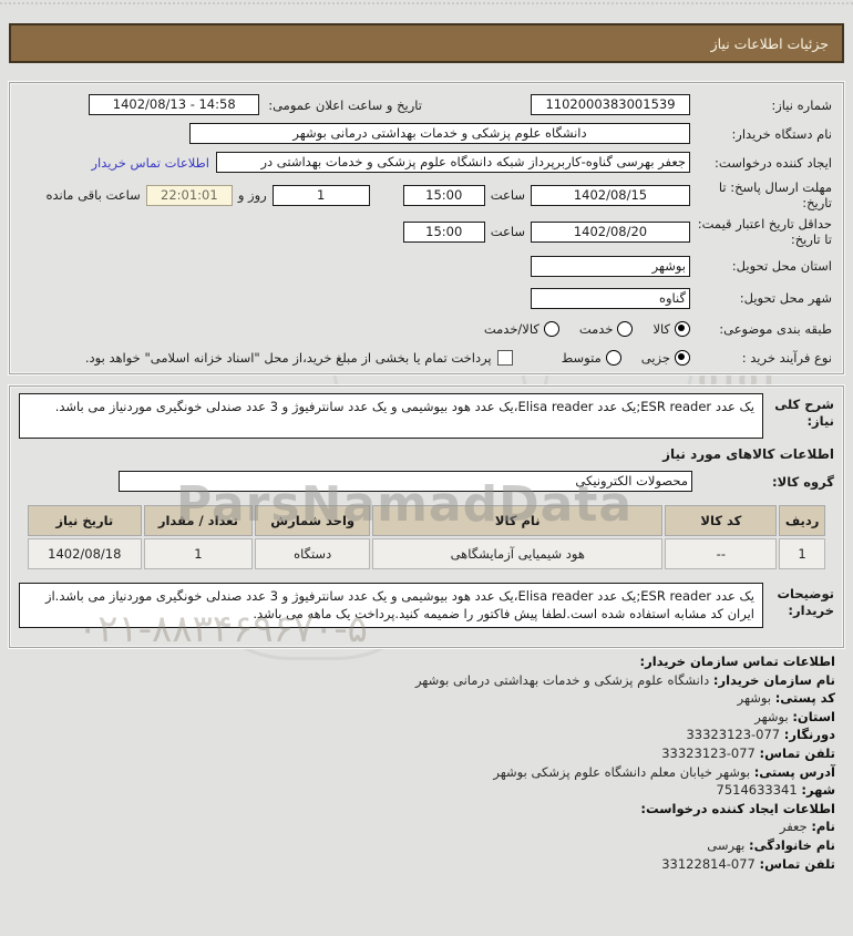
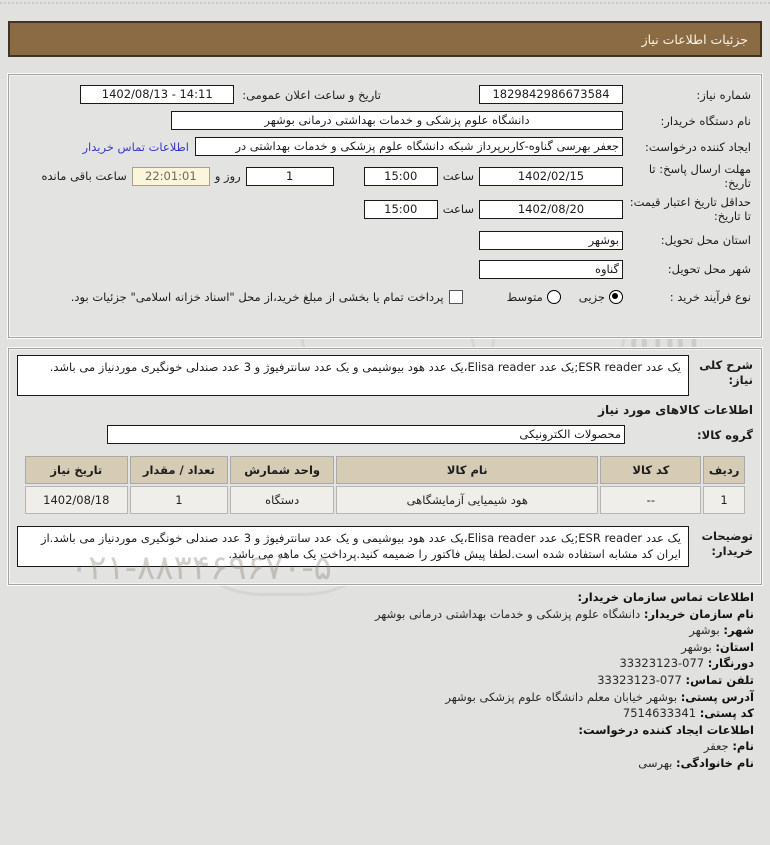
  0101
  جزئیات اطلاعات نیاز
  شماره نیاز:
- 1102000383001539
+ 1829842986673584
  تاریخ و ساعت اعلان عمومی:
- 1402/08/13 - 14:58
+ 1402/08/13 - 14:11
  نام دستگاه خریدار:
  دانشگاه علوم پزشکی و خدمات بهداشتی درمانی بوشهر
  ایجاد کننده درخواست:
  جعفر بهرسی گناوه-کاربرپرداز شبکه دانشگاه علوم پزشکی و خدمات بهداشتی در
  اطلاعات تماس خریدار
  مهلت ارسال پاسخ: تا تاریخ:
- 1402/08/15
+ 1402/02/15
  ساعت
  15:00
  1
  روز و
  22:01:01
  ساعت باقی مانده
  حداقل تاریخ اعتبار قیمت: تا تاریخ:
  1402/08/20
  ساعت
  15:00
  استان محل تحویل:
  بوشهر
  شهر محل تحویل:
  گناوه
- طبقه بندی موضوعی:
- کالا
- خدمت
- کالا/خدمت
  نوع فرآیند خرید :
  جزیی
  متوسط
- پرداخت تمام یا بخشی از مبلغ خرید،از محل "اسناد خزانه اسلامی" خواهد بود.
+ پرداخت تمام یا بخشی از مبلغ خرید،از محل "اسناد خزانه اسلامی" جزئیات بود.
  شرح کلی نیاز:
  یک عدد ESR reader;یک عدد Elisa reader،یک عدد هود بیوشیمی و یک عدد سانترفیوژ و 3 عدد صندلی خونگیری موردنیاز می باشد.
  اطلاعات کالاهای مورد نیاز
  گروه کالا:
  محصولات الکترونیکی
  ردیف	کد کالا	نام کالا	واحد شمارش	تعداد / مقدار	تاریخ نیاز
  1	--	هود شیمیایی آزمایشگاهی	دستگاه	1	1402/08/18
  توضیحات خریدار:
  یک عدد ESR reader;یک عدد Elisa reader،یک عدد هود بیوشیمی و یک عدد سانترفیوژ و 3 عدد صندلی خونگیری موردنیاز می باشد.از ایران کد مشابه استفاده شده است.لطفا پیش فاکتور را ضمیمه کنید.پرداخت یک ماهه می باشد.
  اطلاعات تماس سازمان خریدار:
  نام سازمان خریدار: دانشگاه علوم پزشکی و خدمات بهداشتی درمانی بوشهر
- کد پستی: بوشهر
+ شهر: بوشهر
  استان: بوشهر
  دورنگار: 33323123-077
  تلفن تماس: 33323123-077
  آدرس پستی: بوشهر خیابان معلم دانشگاه علوم پزشکی بوشهر
- شهر: 7514633341
+ کد پستی: 7514633341
  اطلاعات ایجاد کننده درخواست:
  نام: جعفر
  نام خانوادگی: بهرسی
- تلفن تماس: 33122814-077
- ParsNamadData
  ۰۲۱-۸۸۳۴۶۹۶۷۰-۵
